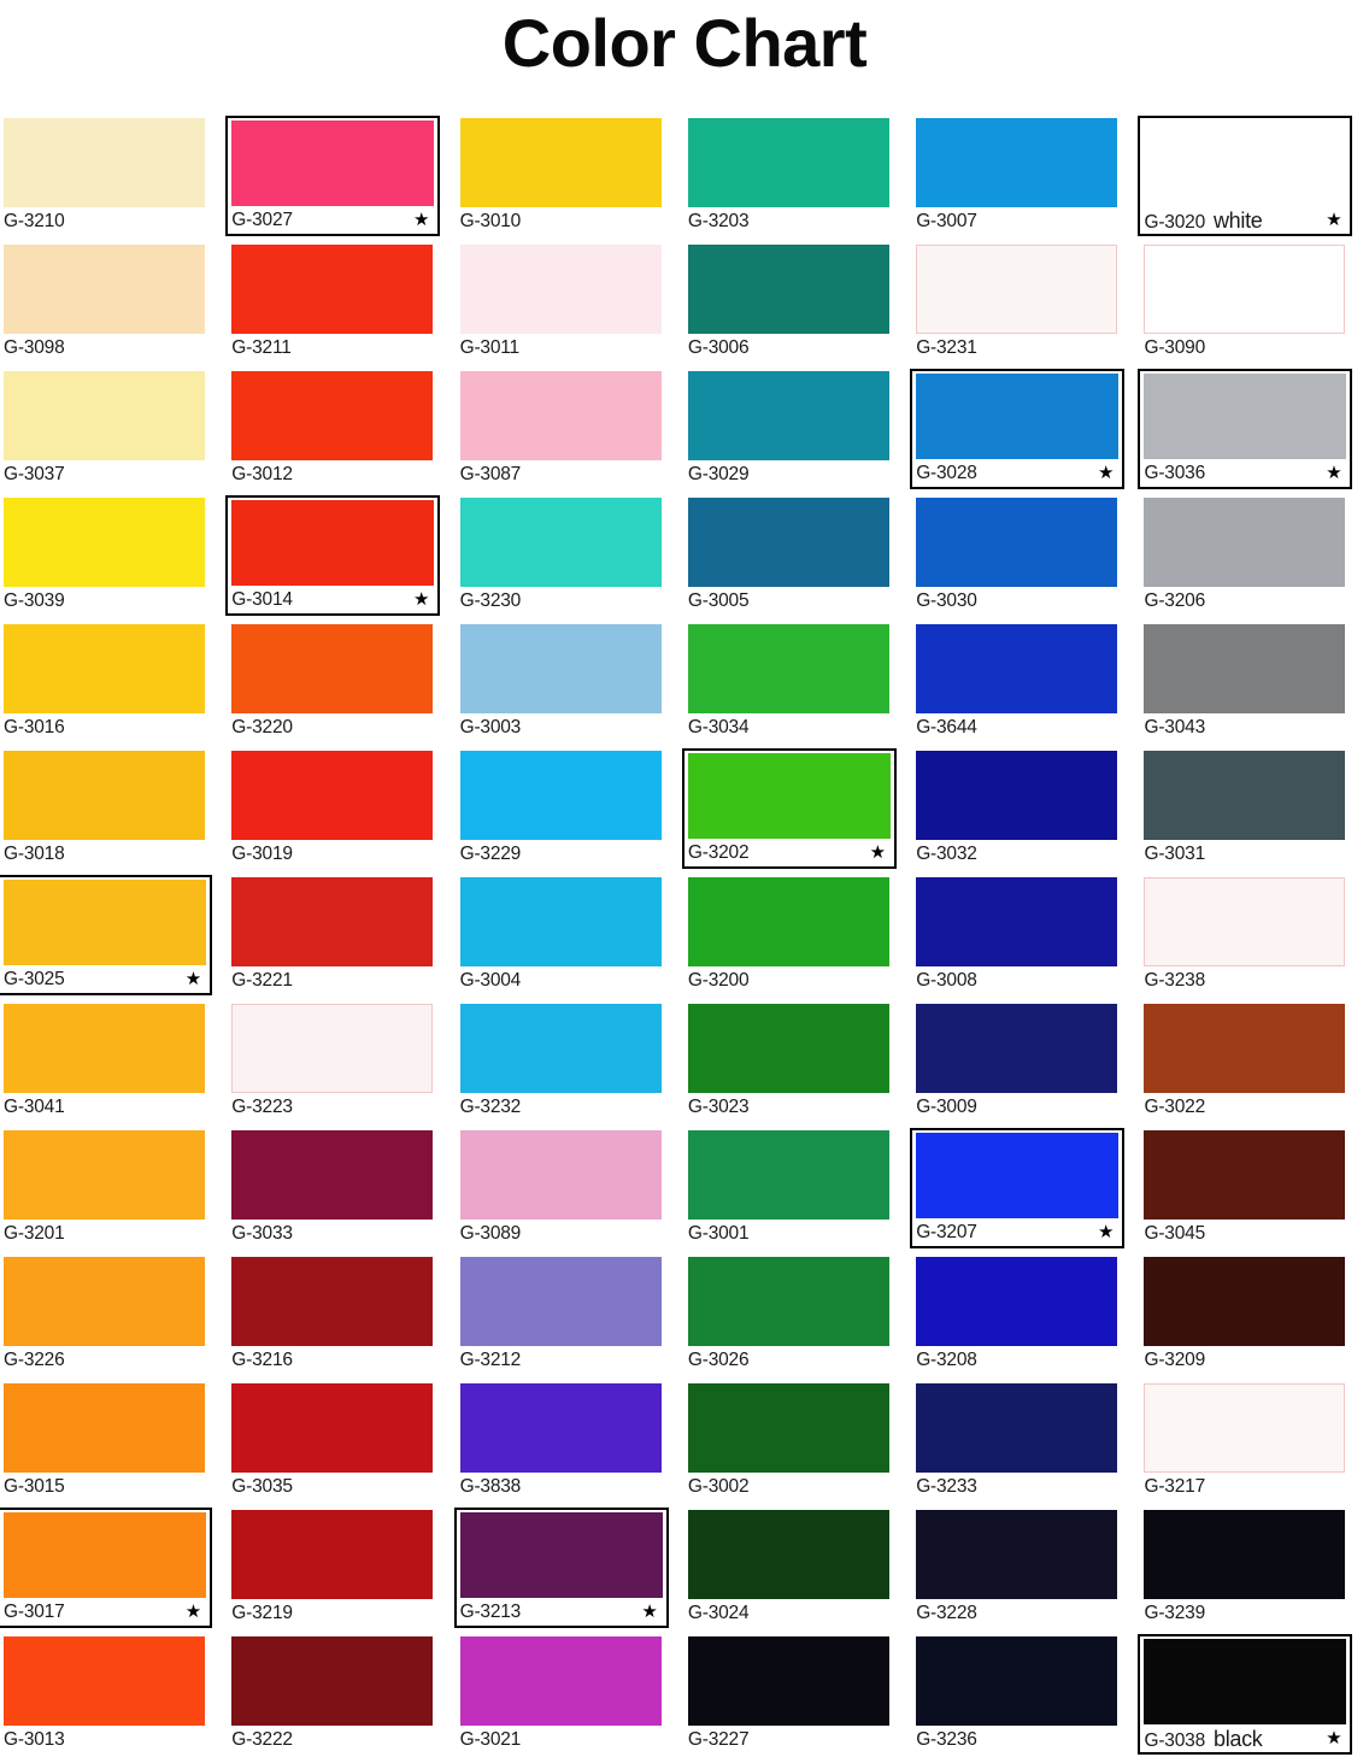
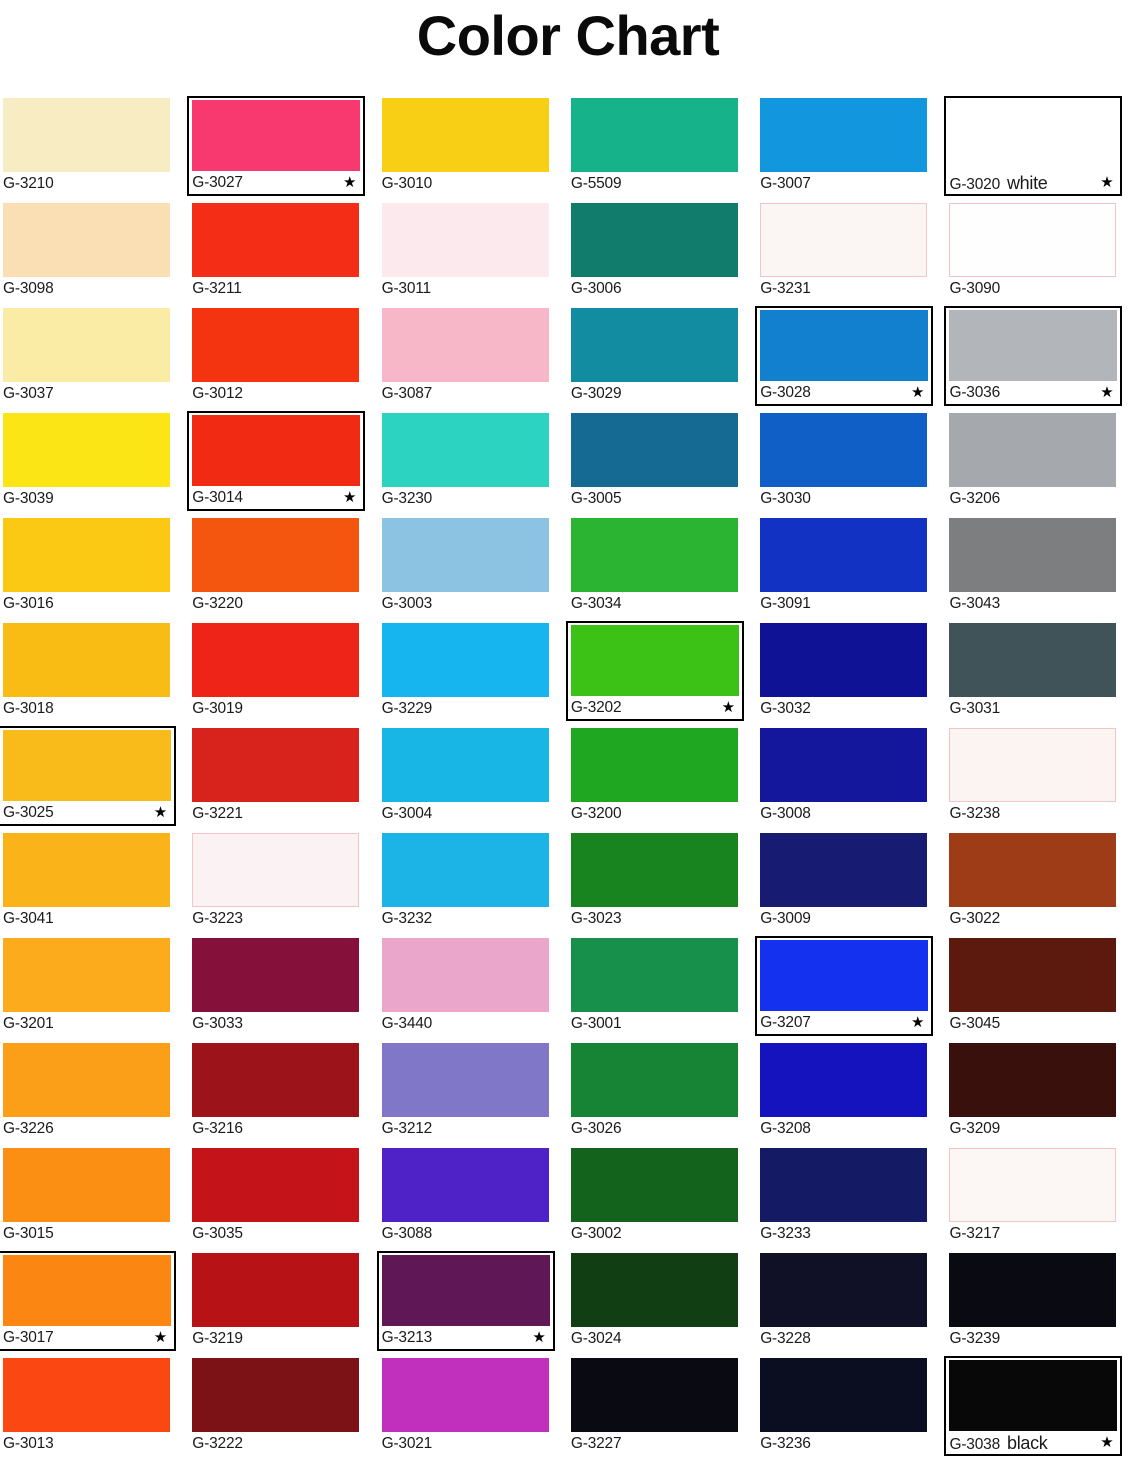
  Color Chart
  G-3210
  G-3027
  ★
  G-3010
- G-3203
+ G-5509
  G-3007
  G-3020 white
  ★
  G-3098
  G-3211
  G-3011
  G-3006
  G-3231
  G-3090
  G-3037
  G-3012
  G-3087
  G-3029
  G-3028
  ★
  G-3036
  ★
  G-3039
  G-3014
  ★
  G-3230
  G-3005
  G-3030
  G-3206
  G-3016
  G-3220
  G-3003
  G-3034
- G-3644
+ G-3091
  G-3043
  G-3018
  G-3019
  G-3229
  G-3202
  ★
  G-3032
  G-3031
  G-3025
  ★
  G-3221
  G-3004
  G-3200
  G-3008
  G-3238
  G-3041
  G-3223
  G-3232
  G-3023
  G-3009
  G-3022
  G-3201
  G-3033
- G-3089
+ G-3440
  G-3001
  G-3207
  ★
  G-3045
  G-3226
  G-3216
  G-3212
  G-3026
  G-3208
  G-3209
  G-3015
  G-3035
- G-3838
+ G-3088
  G-3002
  G-3233
  G-3217
  G-3017
  ★
  G-3219
  G-3213
  ★
  G-3024
  G-3228
  G-3239
  G-3013
  G-3222
  G-3021
  G-3227
  G-3236
  G-3038 black
  ★
